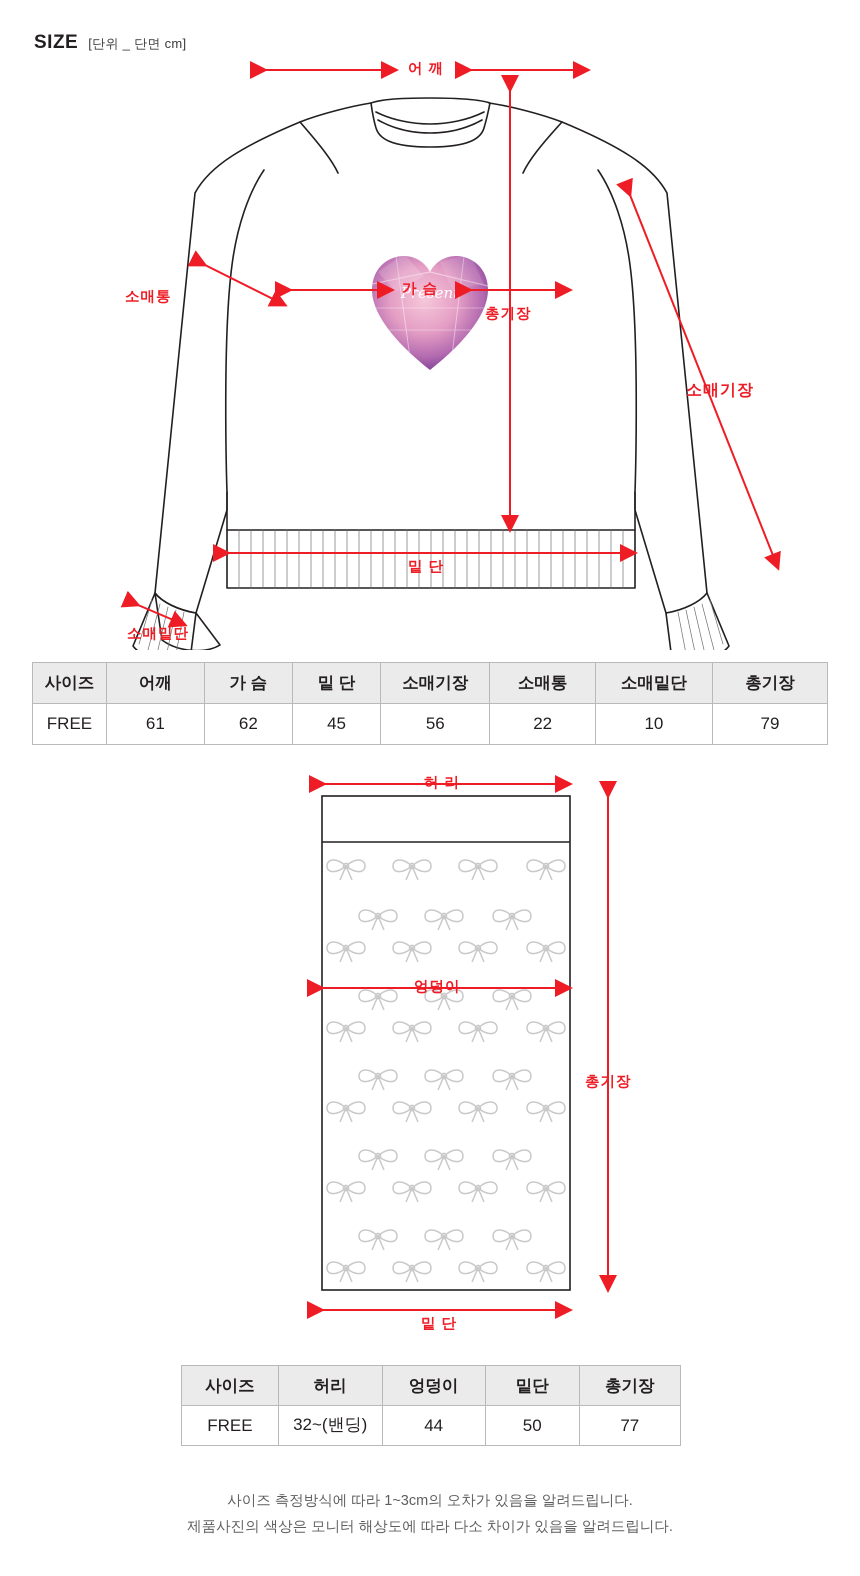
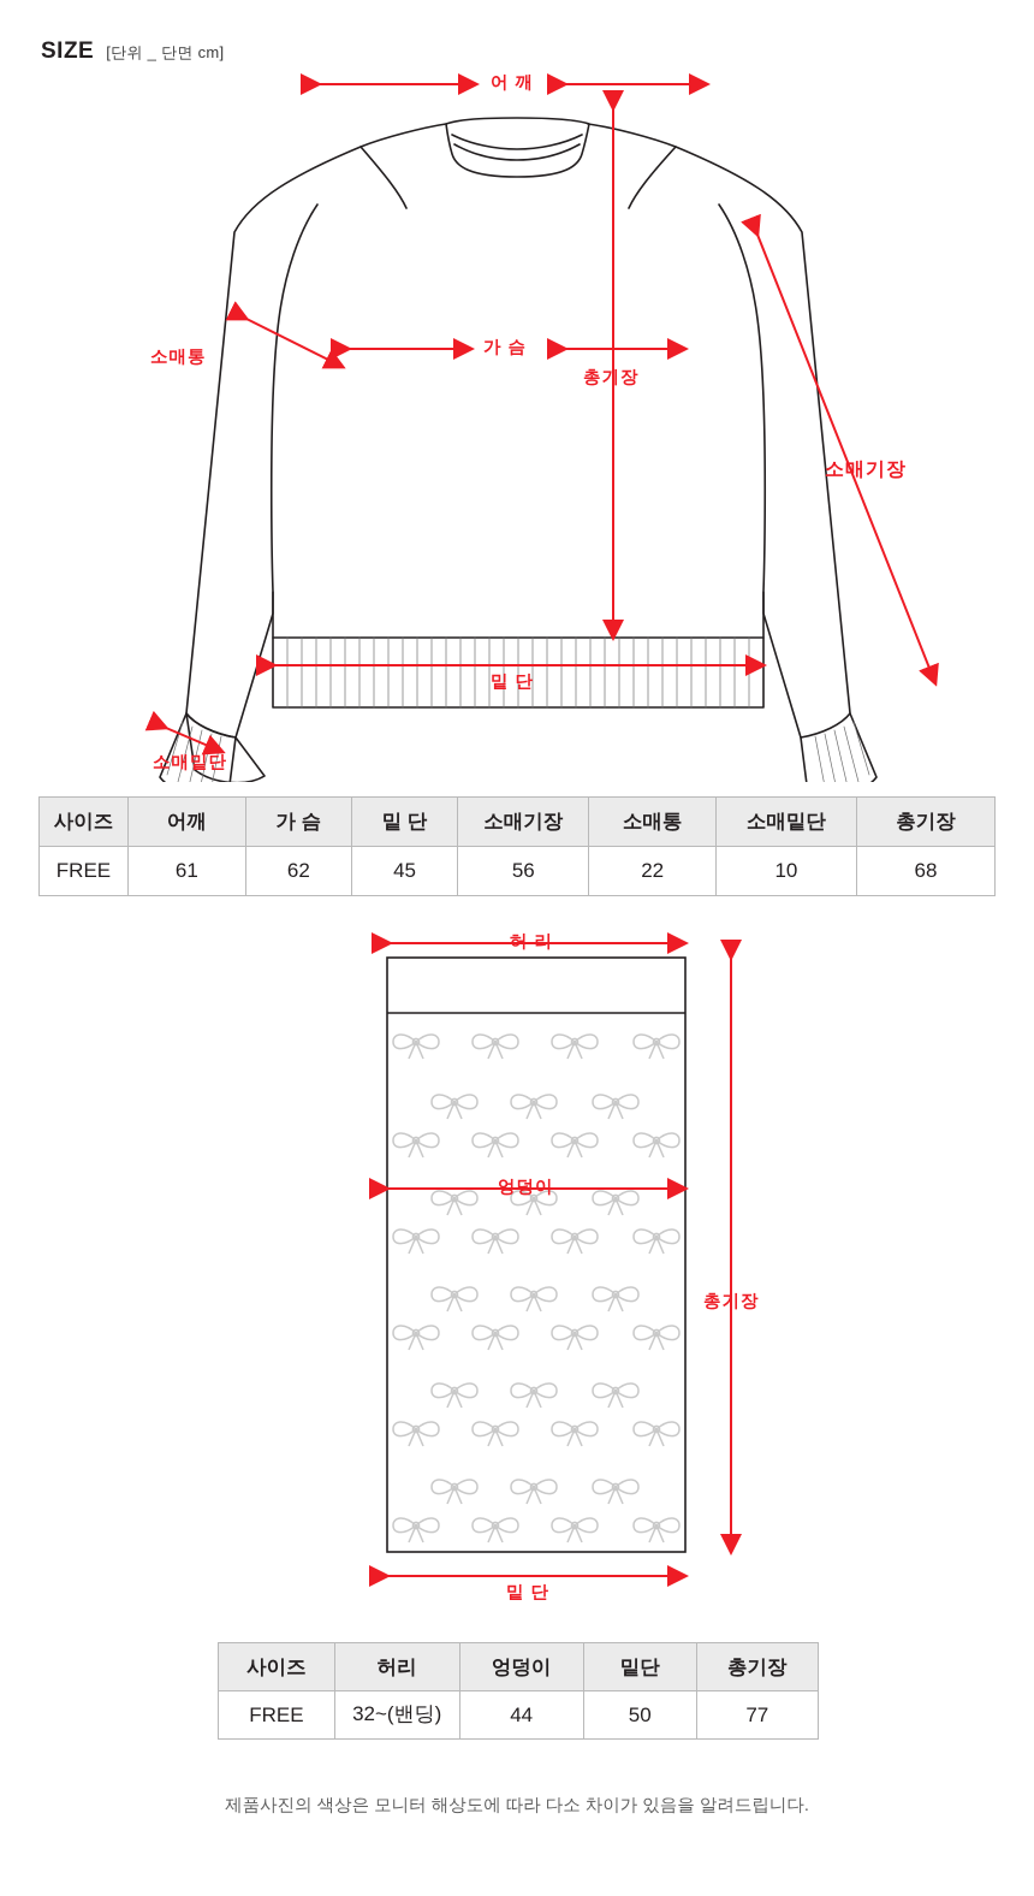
  SIZE
  [단위 _ 단면 cm]
- Present
  어 깨
  가 슴
  소매통
  총기장
  소매기장
  밑 단
  소매밑단
  사이즈	어깨	가 슴	밑 단	소매기장	소매통	소매밑단	총기장
- FREE	61	62	45	56	22	10	79
+ FREE	61	62	45	56	22	10	68
  허 리
  엉덩이
  총기장
  밑 단
  사이즈	허리	엉덩이	밑단	총기장
  FREE	32~(밴딩)	44	50	77
- 사이즈 측정방식에 따라 1~3cm의 오차가 있음을 알려드립니다.
  제품사진의 색상은 모니터 해상도에 따라 다소 차이가 있음을 알려드립니다.
